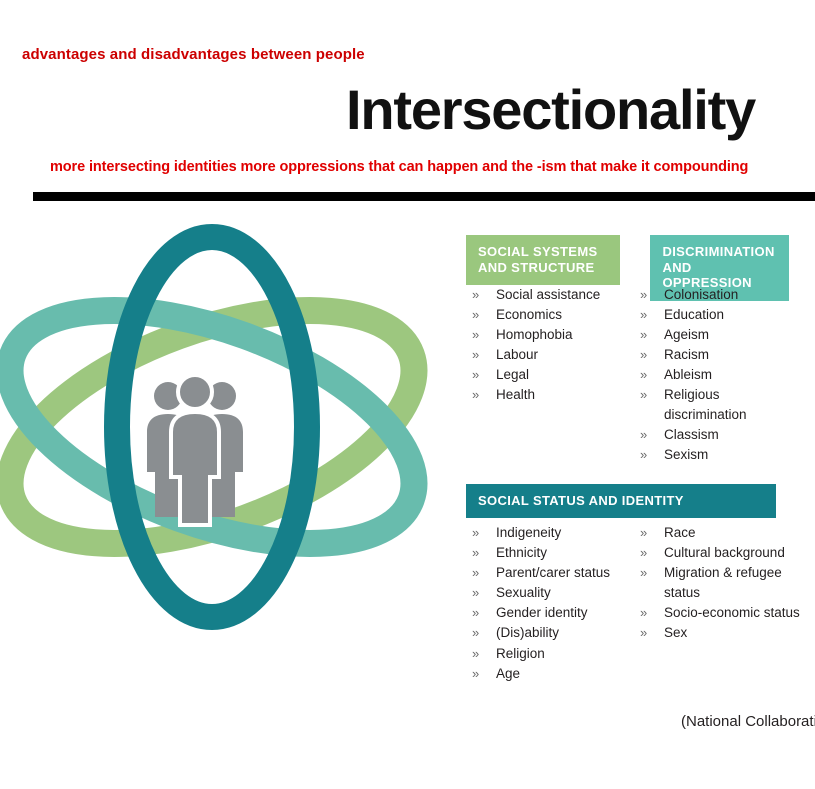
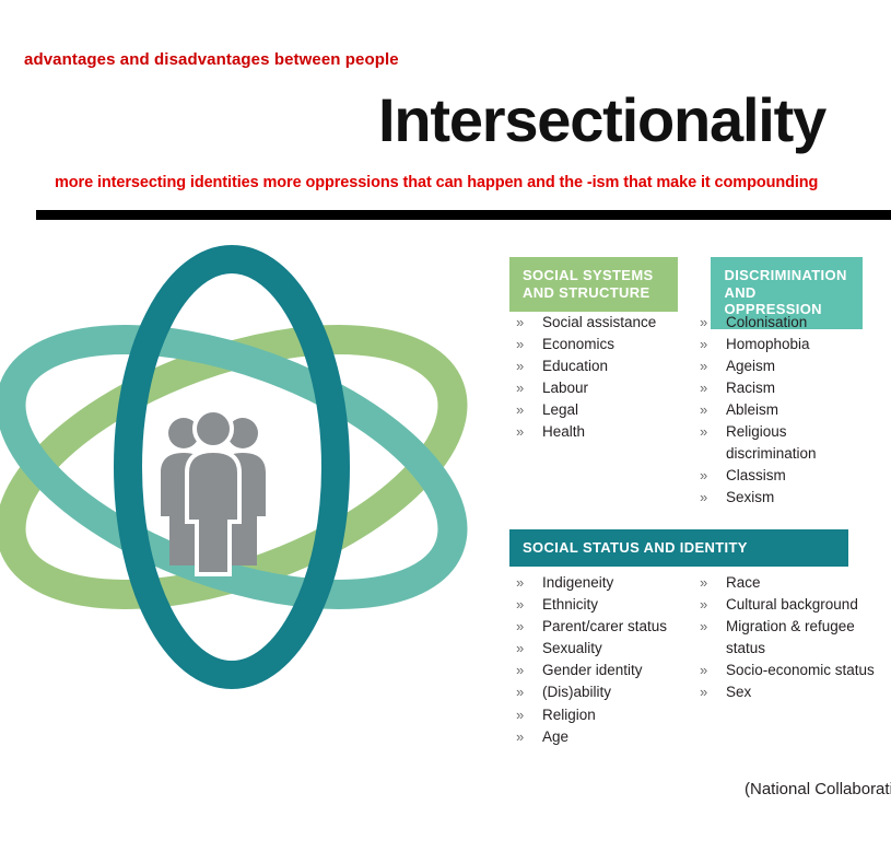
  advantages and disadvantages between people
  Intersectionality
  more intersecting identities more oppressions that can happen and the -ism that make it compounding
  SOCIAL SYSTEMS AND STRUCTURE DISCRIMINATION AND OPPRESSION
  »
  Social assistance
  »
  Economics
  »
- Homophobia
+ Education
  »
  Labour
  »
  Legal
  »
  Health
  »
  Colonisation
  »
- Education
+ Homophobia
  »
  Ageism
  »
  Racism
  »
  Ableism
  »
  Religious discrimination
  »
  Classism
  »
  Sexism
  SOCIAL STATUS AND IDENTITY
  »
  Indigeneity
  »
  Ethnicity
  »
  Parent/carer status
  »
  Sexuality
  »
  Gender identity
  »
  (Dis)ability
  »
  Religion
  »
  Age
  »
  Race
  »
  Cultural background
  »
  Migration & refugee status
  »
  Socio-economic status
  »
  Sex
  (National Collaborat
